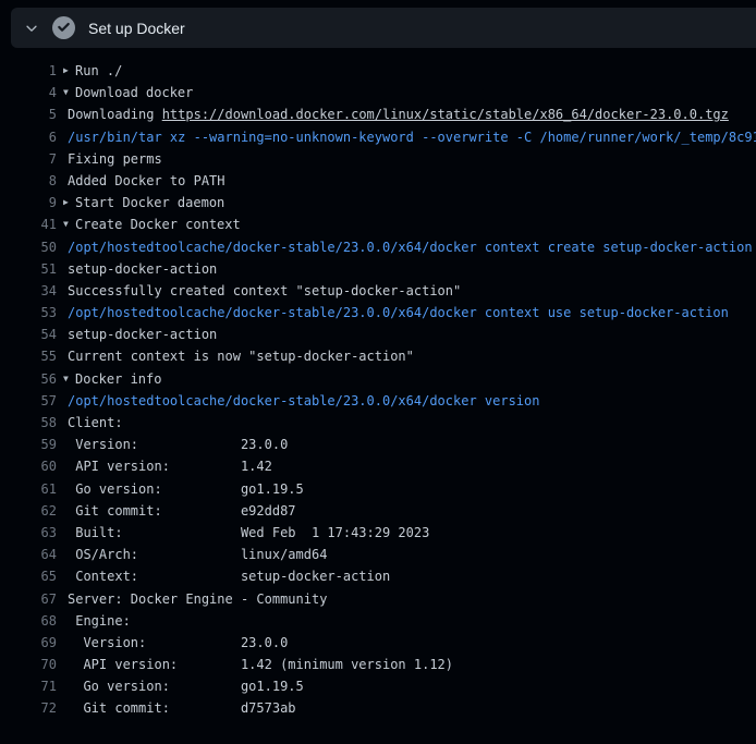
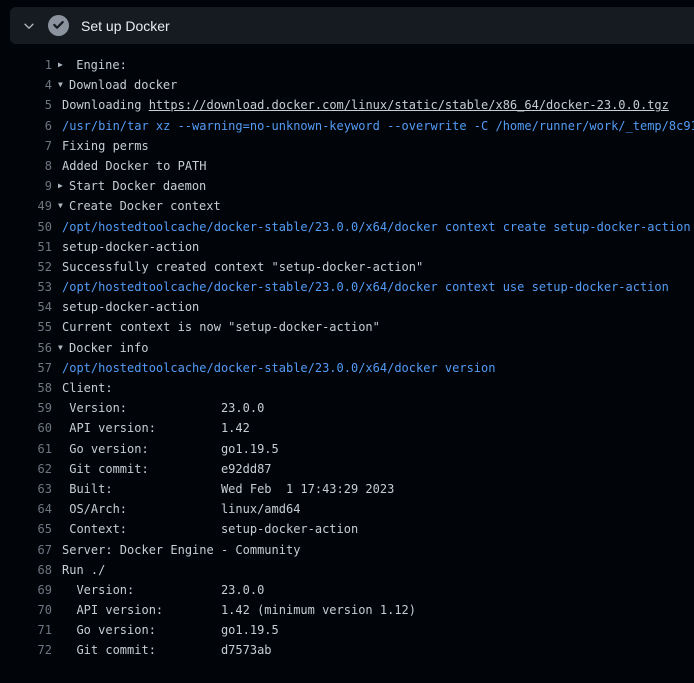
  Set up Docker
  1
- ▶ Run ./
+ ▶ Engine:
  4
  ▼ Download docker
  5
  Downloading https://download.docker.com/linux/static/stable/x86_64/docker-23.0.0.tgz
  6
  /usr/bin/tar xz --warning=no-unknown-keyword --overwrite -C /home/runner/work/_temp/8c9
  7
  Fixing perms
  8
  Added Docker to PATH
  9
  ▶ Start Docker daemon
- 41
+ 49
  ▼ Create Docker context
  50
  /opt/hostedtoolcache/docker-stable/23.0.0/x64/docker context create setup-docker-action
  51
  setup-docker-action
- 34
+ 52
  Successfully created context "setup-docker-action"
  53
  /opt/hostedtoolcache/docker-stable/23.0.0/x64/docker context use setup-docker-action
  54
  setup-docker-action
  55
  Current context is now "setup-docker-action"
  56
  ▼ Docker info
  57
  /opt/hostedtoolcache/docker-stable/23.0.0/x64/docker version
  58
  Client:
  59
  Version: 23.0.0
  60
  API version: 1.42
  61
  Go version: go1.19.5
  62
  Git commit: e92dd87
  63
  Built: Wed Feb 1 17:43:29 2023
  64
  OS/Arch: linux/amd64
  65
  Context: setup-docker-action
  67
  Server: Docker Engine - Community
  68
- Engine:
+ Run ./
  69
  Version: 23.0.0
  70
  API version: 1.42 (minimum version 1.12)
  71
  Go version: go1.19.5
  72
  Git commit: d7573ab
